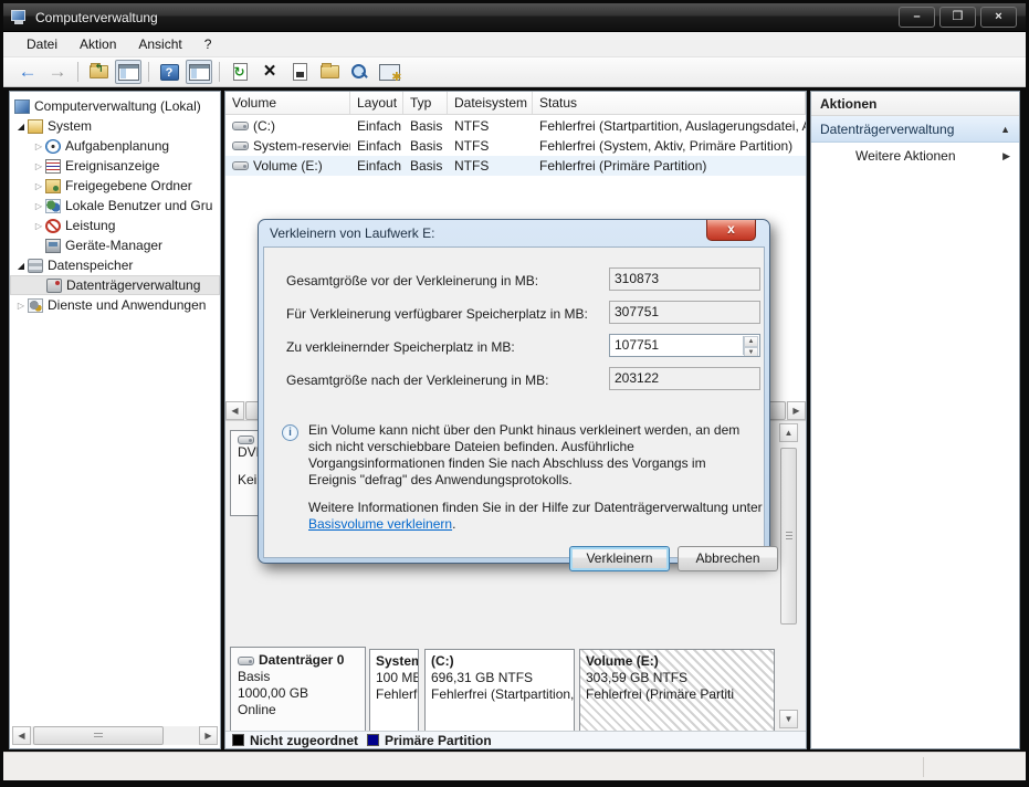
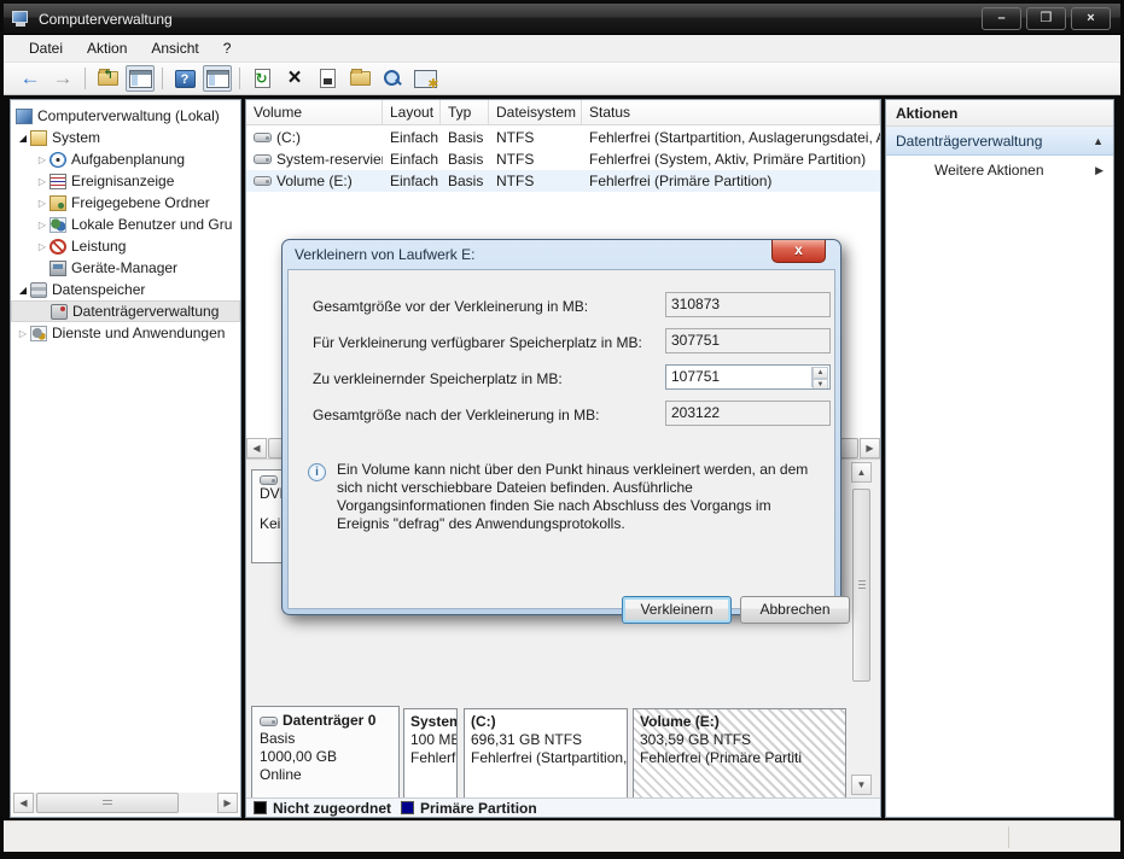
  Computerverwaltung
  –
  ❒
  ×
  Datei
  Aktion
  Ansicht
  ?
  Computerverwaltung (Lokal)
  System
  Aufgabenplanung
  Ereignisanzeige
  Freigegebene Ordner
  Lokale Benutzer und Gru
  Leistung
  Geräte-Manager
  Datenspeicher
  Datenträgerverwaltung
  Dienste und Anwendungen
  ◀
  ▶
  Volume
  Layout
  Typ
  Dateisystem
  Status
  (C:)
  Einfach
  Basis
  NTFS
  Fehlerfrei (Startpartition, Auslagerungsdatei,
  System-reservie
  Einfach
  Basis
  NTFS
  Fehlerfrei (System, Aktiv, Primäre Partition)
  Volume (E:)
  Einfach
  Basis
  NTFS
  Fehlerfrei (Primäre Partition)
  ◀
  ▶
  Kei
  Datenträger 0
  Basis
  1000,00 GB
  Online
  System
  100 MB
  Fehlerf
  (C:)
  696,31 GB NTFS
  Fehlerfrei (Startpartition,
  Volume (E:)
  303,59 GB NTFS
  Fehlerfrei (Primäre Partiti
  ▲
  ▼
  Nicht zugeordnet
  Primäre Partition
  Aktionen
  Datenträgerverwaltung
  ▲
  Weitere Aktionen
  ▶
  Verkleinern von Laufwerk E:
  x
  Gesamtgröße vor der Verkleinerung in MB:
  310873
  Für Verkleinerung verfügbarer Speicherplatz in MB:
  307751
  Zu verkleinernder Speicherplatz in MB:
  107751
  Gesamtgröße nach der Verkleinerung in MB:
  203122
  i
  Ein Volume kann nicht über den Punkt hinaus verkleinert werden, an dem sich nicht verschiebbare Dateien befinden. Ausführliche Vorgangsinformationen finden Sie nach Abschluss des Vorgangs im Ereignis "defrag" des Anwendungsprotokolls.
- Weitere Informationen finden Sie in der Hilfe zur Datenträgerverwaltung unter Basisvolume verkleinern.
  Verkleinern
  Abbrechen
